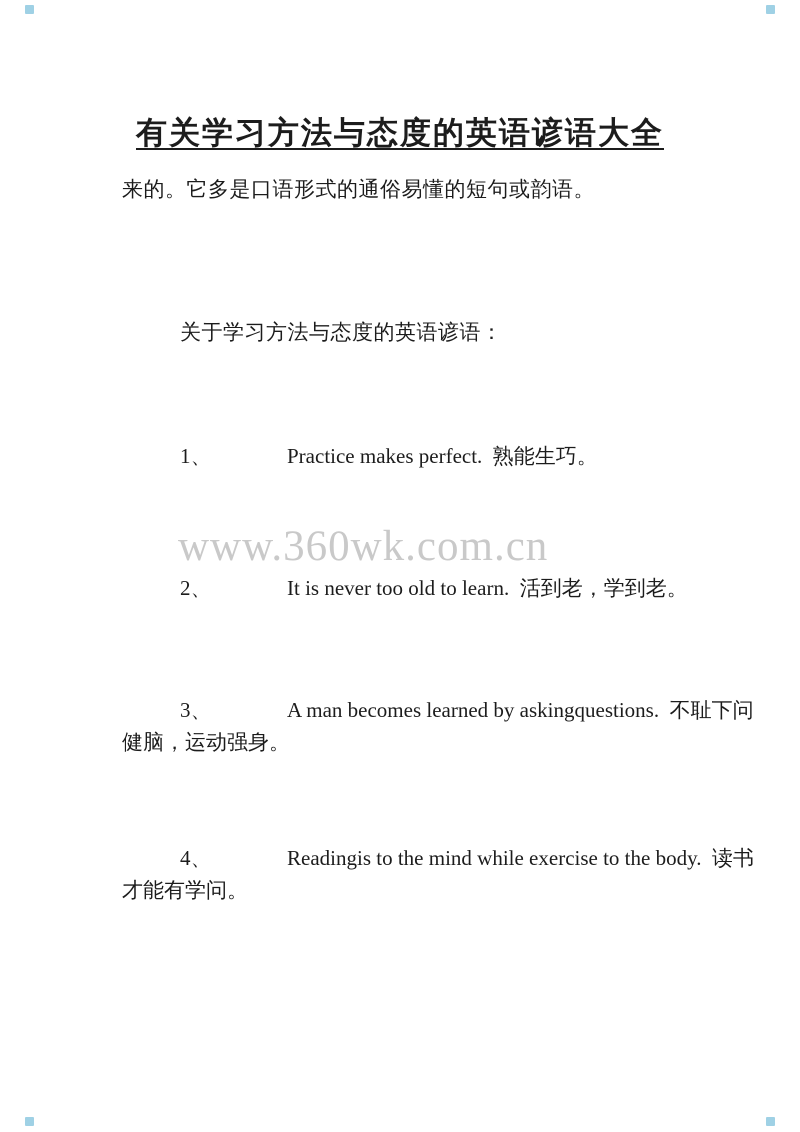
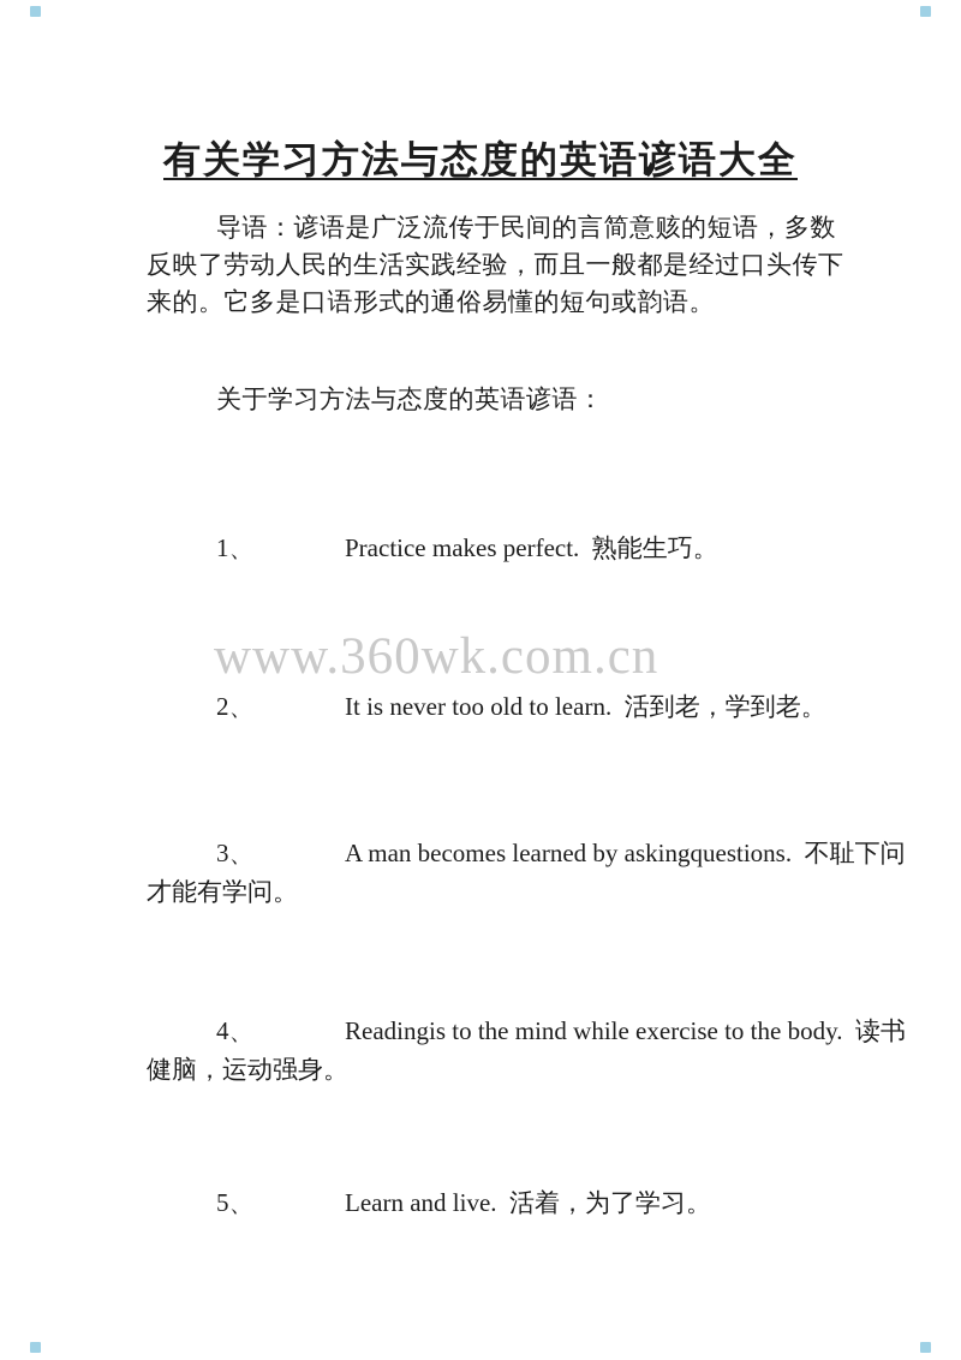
  有关学习方法与态度的英语谚语大全
+ 导语：谚语是广泛流传于民间的言简意赅的短语，多数
+ 反映了劳动人民的生活实践经验，而且一般都是经过口头传下
  来的。它多是口语形式的通俗易懂的短句或韵语。
  关于学习方法与态度的英语谚语：
  1、 Practice makes perfect. 熟能生巧。
  www.360wk.com.cn
  2、 It is never too old to learn. 活到老，学到老。
  3、 A man becomes learned by askingquestions. 不耻下问
- 健脑，运动强身。
+ 才能有学问。
  4、 Readingis to the mind while exercise to the body. 读书
- 才能有学问。
+ 健脑，运动强身。
+ 5、 Learn and live. 活着，为了学习。
